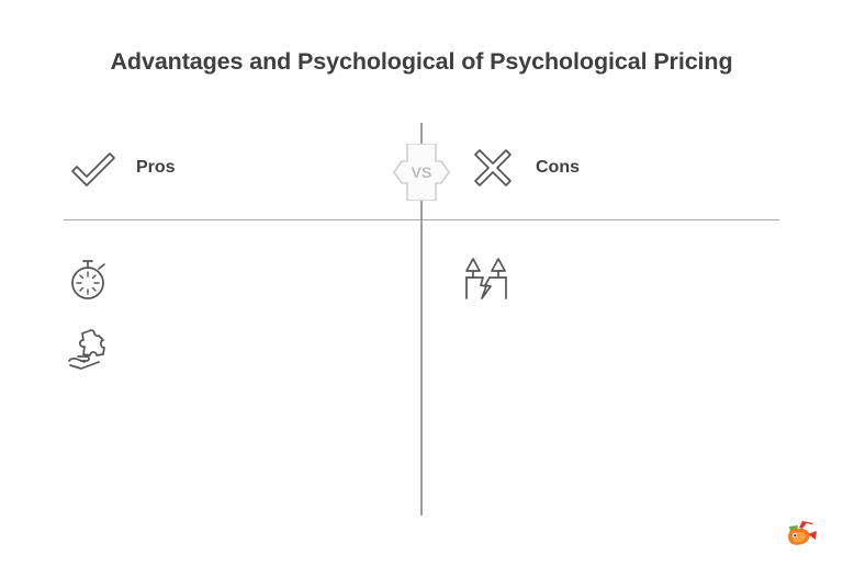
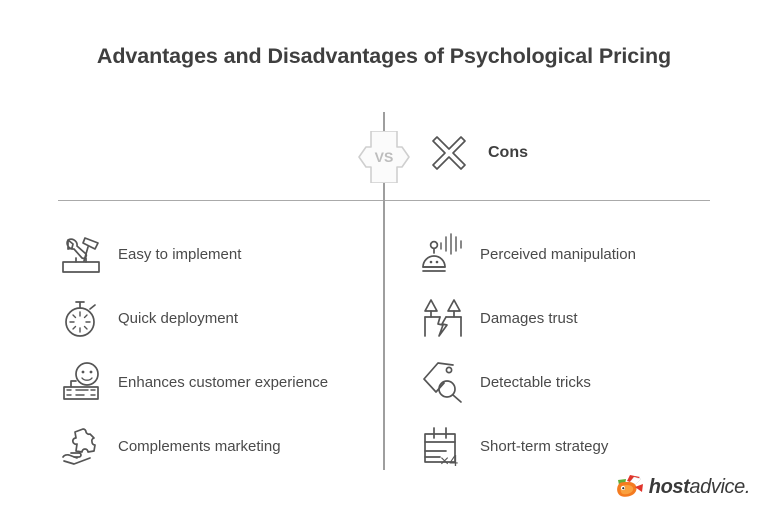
- Advantages and Psychological of Psychological Pricing
+ Advantages and Disadvantages of Psychological Pricing
- Pros
  Cons
  VS
+ Easy to implement
+ Quick deployment
+ Enhances customer experience
+ Complements marketing
+ Perceived manipulation
+ Damages trust
+ Detectable tricks
+ ×4
+ Short-term strategy
+ hostadvice.
